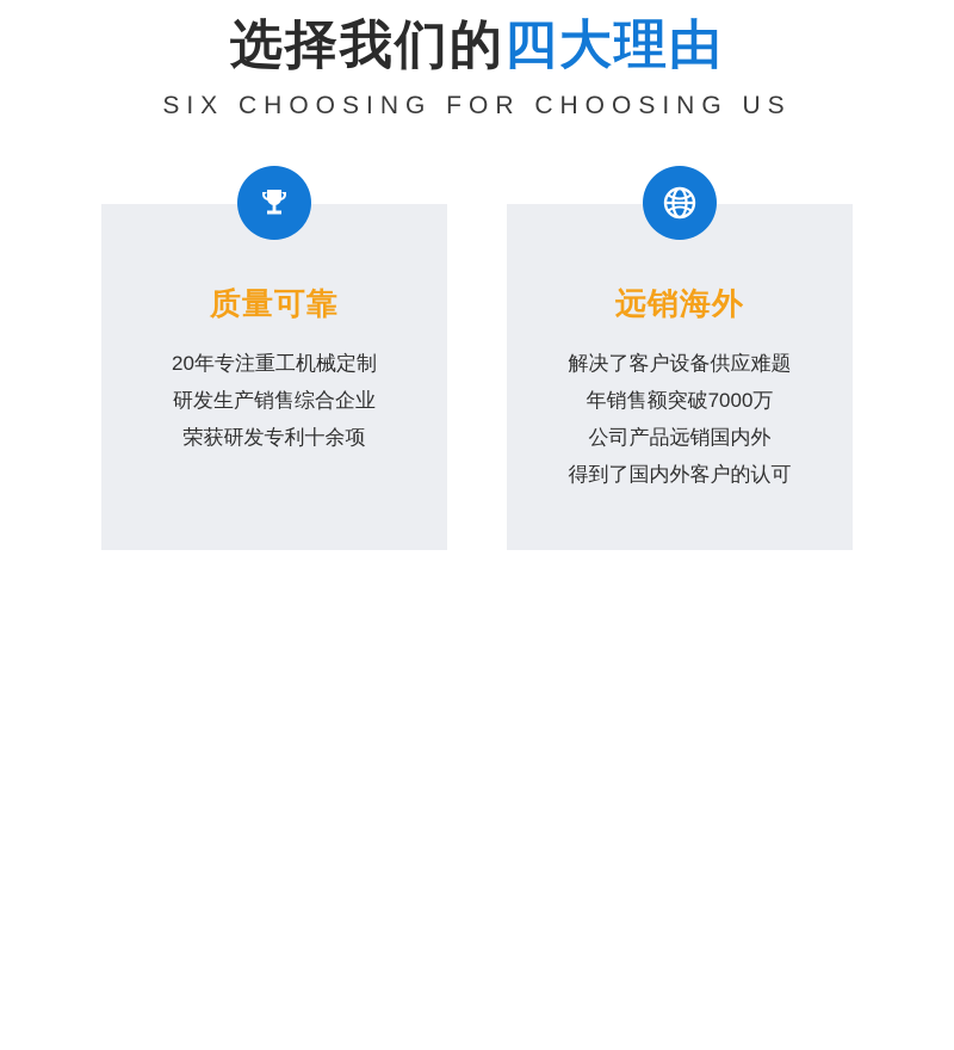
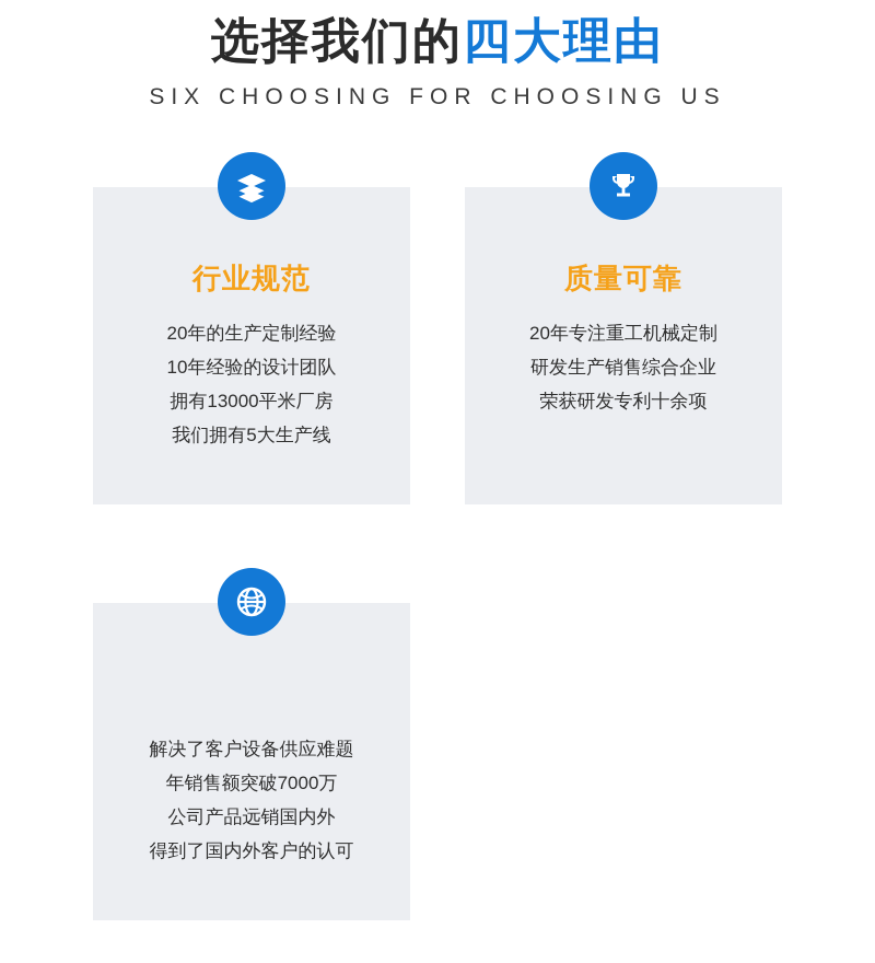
  选择我们的四大理由
  SIX CHOOSING FOR CHOOSING US
+ 行业规范
+ 20年的生产定制经验
+ 10年经验的设计团队
+ 拥有13000平米厂房
+ 我们拥有5大生产线
  质量可靠
  20年专注重工机械定制
  研发生产销售综合企业
  荣获研发专利十余项
- 远销海外
  解决了客户设备供应难题
  年销售额突破7000万
  公司产品远销国内外
  得到了国内外客户的认可
